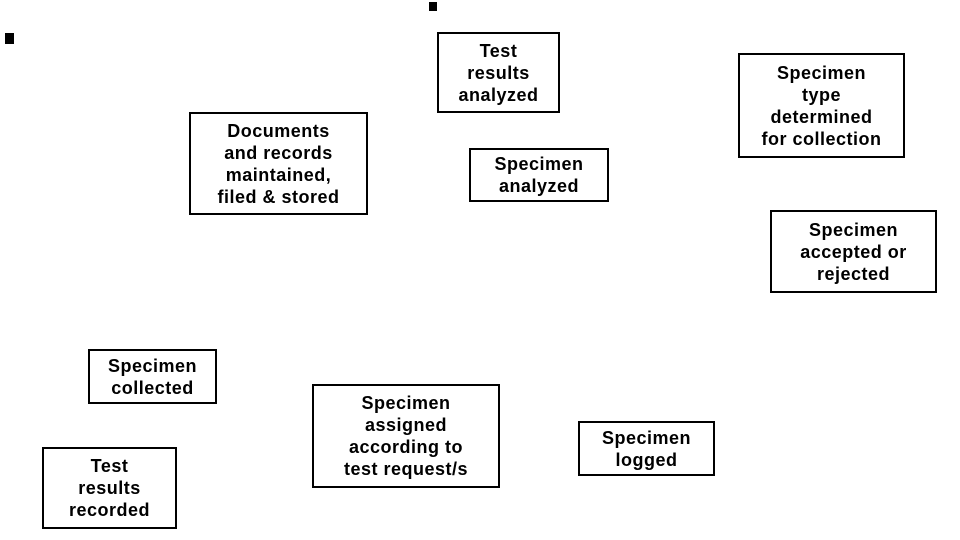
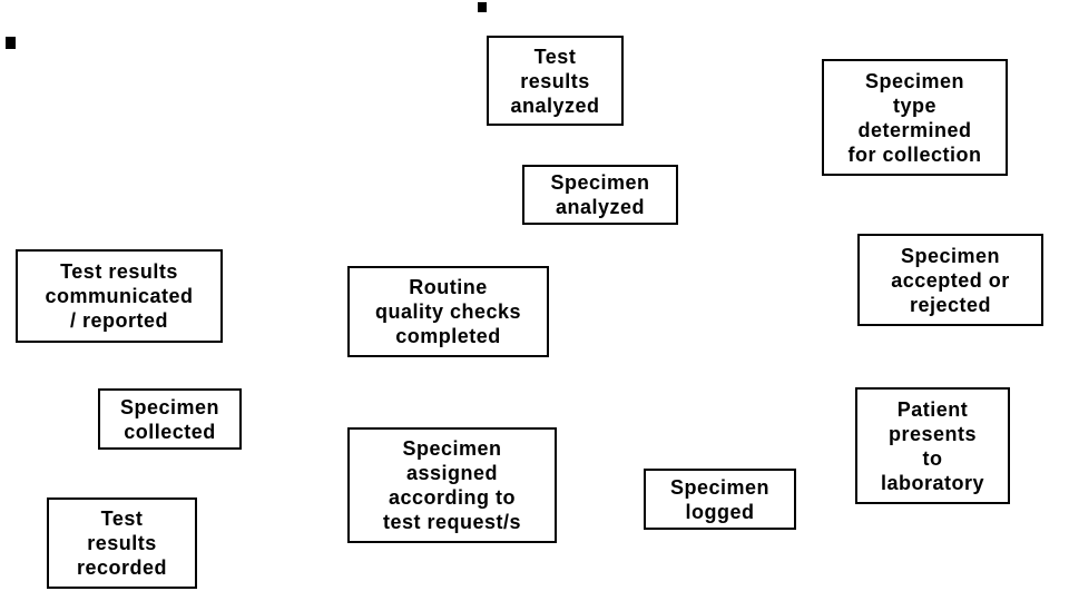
  Test
  results
  analyzed
  Specimen
  type
  determined
  for collection
- Documents
- and records
- maintained,
- filed & stored
  Specimen
  analyzed
+ Test results
+ communicated
+ / reported
+ Routine
+ quality checks
+ completed
  Specimen
  accepted or
  rejected
  Specimen
  collected
  Specimen
  assigned
  according to
  test request/s
  Specimen
  logged
+ Patient
+ presents
+ to
+ laboratory
  Test
  results
  recorded
